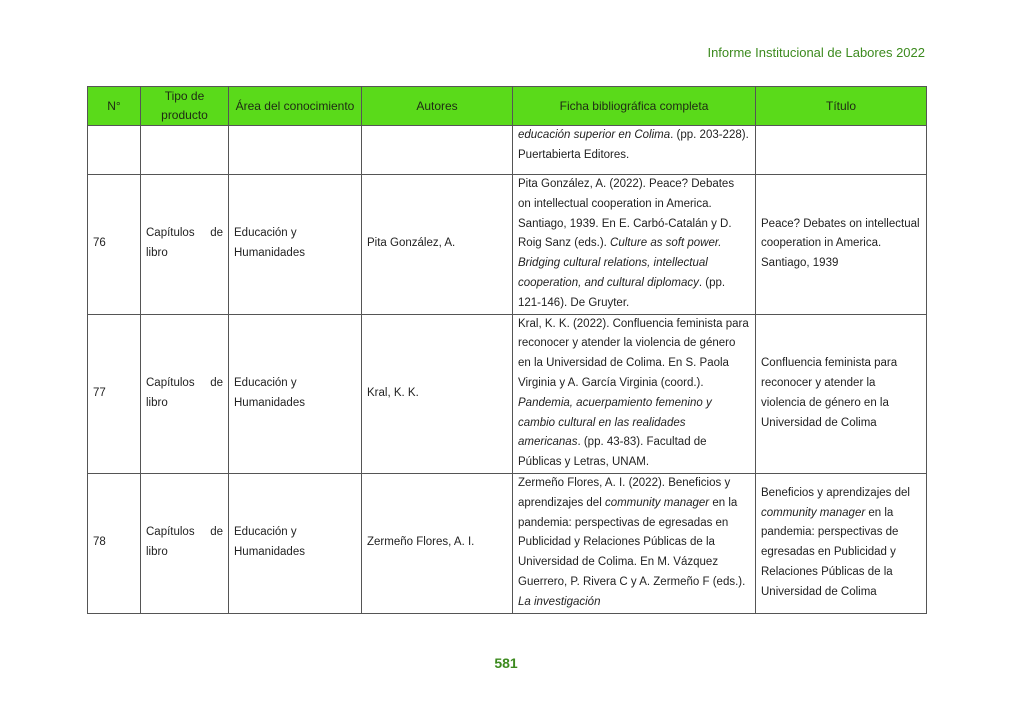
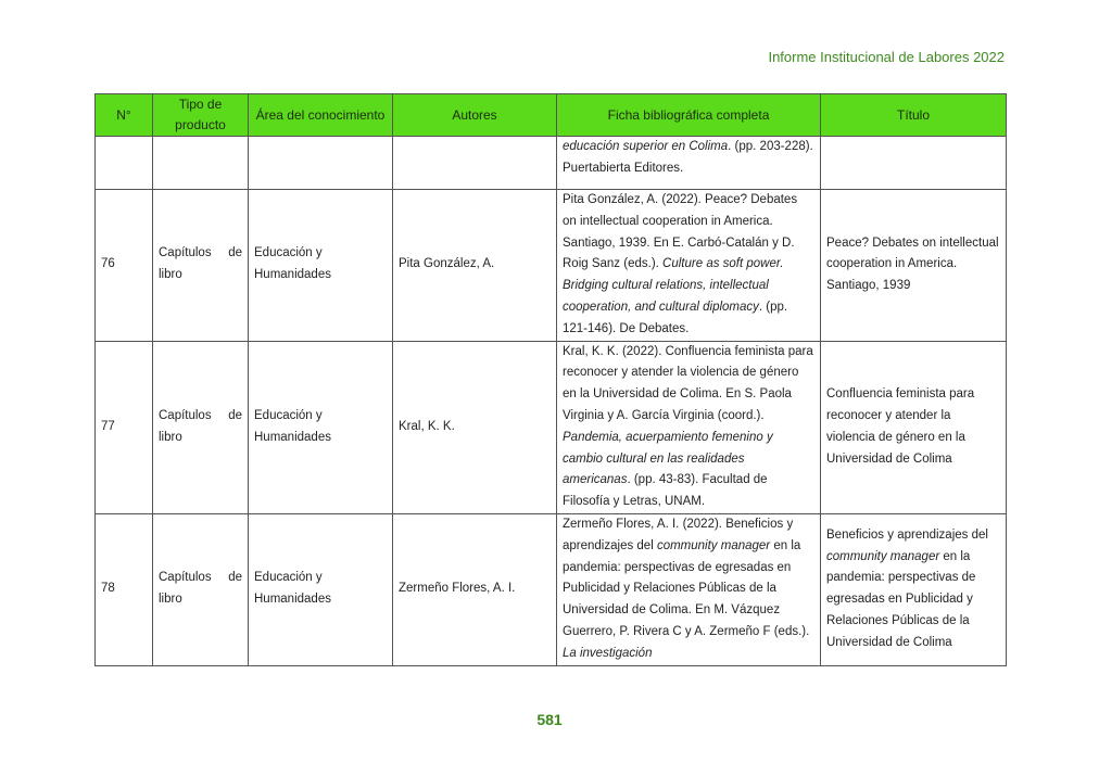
  Informe Institucional de Labores 2022
  N°	Tipo de producto	Área del conocimiento	Autores	Ficha bibliográfica completa	Título
  				educación superior en Colima. (pp. 203-228). Puertabierta Editores.
- 76	Capítulos de libro	Educación y Humanidades	Pita González, A.	Pita González, A. (2022). Peace? Debates on intellectual cooperation in America. Santiago, 1939. En E. Carbó-Catalán y D. Roig Sanz (eds.). Culture as soft power. Bridging cultural relations, intellectual cooperation, and cultural diplomacy. (pp. 121-146). De Gruyter.	Peace? Debates on intellectual cooperation in America. Santiago, 1939
+ 76	Capítulos de libro	Educación y Humanidades	Pita González, A.	Pita González, A. (2022). Peace? Debates on intellectual cooperation in America. Santiago, 1939. En E. Carbó-Catalán y D. Roig Sanz (eds.). Culture as soft power. Bridging cultural relations, intellectual cooperation, and cultural diplomacy. (pp. 121-146). De Debates.	Peace? Debates on intellectual cooperation in America. Santiago, 1939
- 77	Capítulos de libro	Educación y Humanidades	Kral, K. K.	Kral, K. K. (2022). Confluencia feminista para reconocer y atender la violencia de género en la Universidad de Colima. En S. Paola Virginia y A. García Virginia (coord.). Pandemia, acuerpamiento femenino y cambio cultural en las realidades americanas. (pp. 43-83). Facultad de Públicas y Letras, UNAM.	Confluencia feminista para reconocer y atender la violencia de género en la Universidad de Colima
+ 77	Capítulos de libro	Educación y Humanidades	Kral, K. K.	Kral, K. K. (2022). Confluencia feminista para reconocer y atender la violencia de género en la Universidad de Colima. En S. Paola Virginia y A. García Virginia (coord.). Pandemia, acuerpamiento femenino y cambio cultural en las realidades americanas. (pp. 43-83). Facultad de Filosofía y Letras, UNAM.	Confluencia feminista para reconocer y atender la violencia de género en la Universidad de Colima
  78	Capítulos de libro	Educación y Humanidades	Zermeño Flores, A. I.	Zermeño Flores, A. I. (2022). Beneficios y aprendizajes del community manager en la pandemia: perspectivas de egresadas en Publicidad y Relaciones Públicas de la Universidad de Colima. En M. Vázquez Guerrero, P. Rivera C y A. Zermeño F (eds.). La investigación	Beneficios y aprendizajes del community manager en la pandemia: perspectivas de egresadas en Publicidad y Relaciones Públicas de la Universidad de Colima
  581
